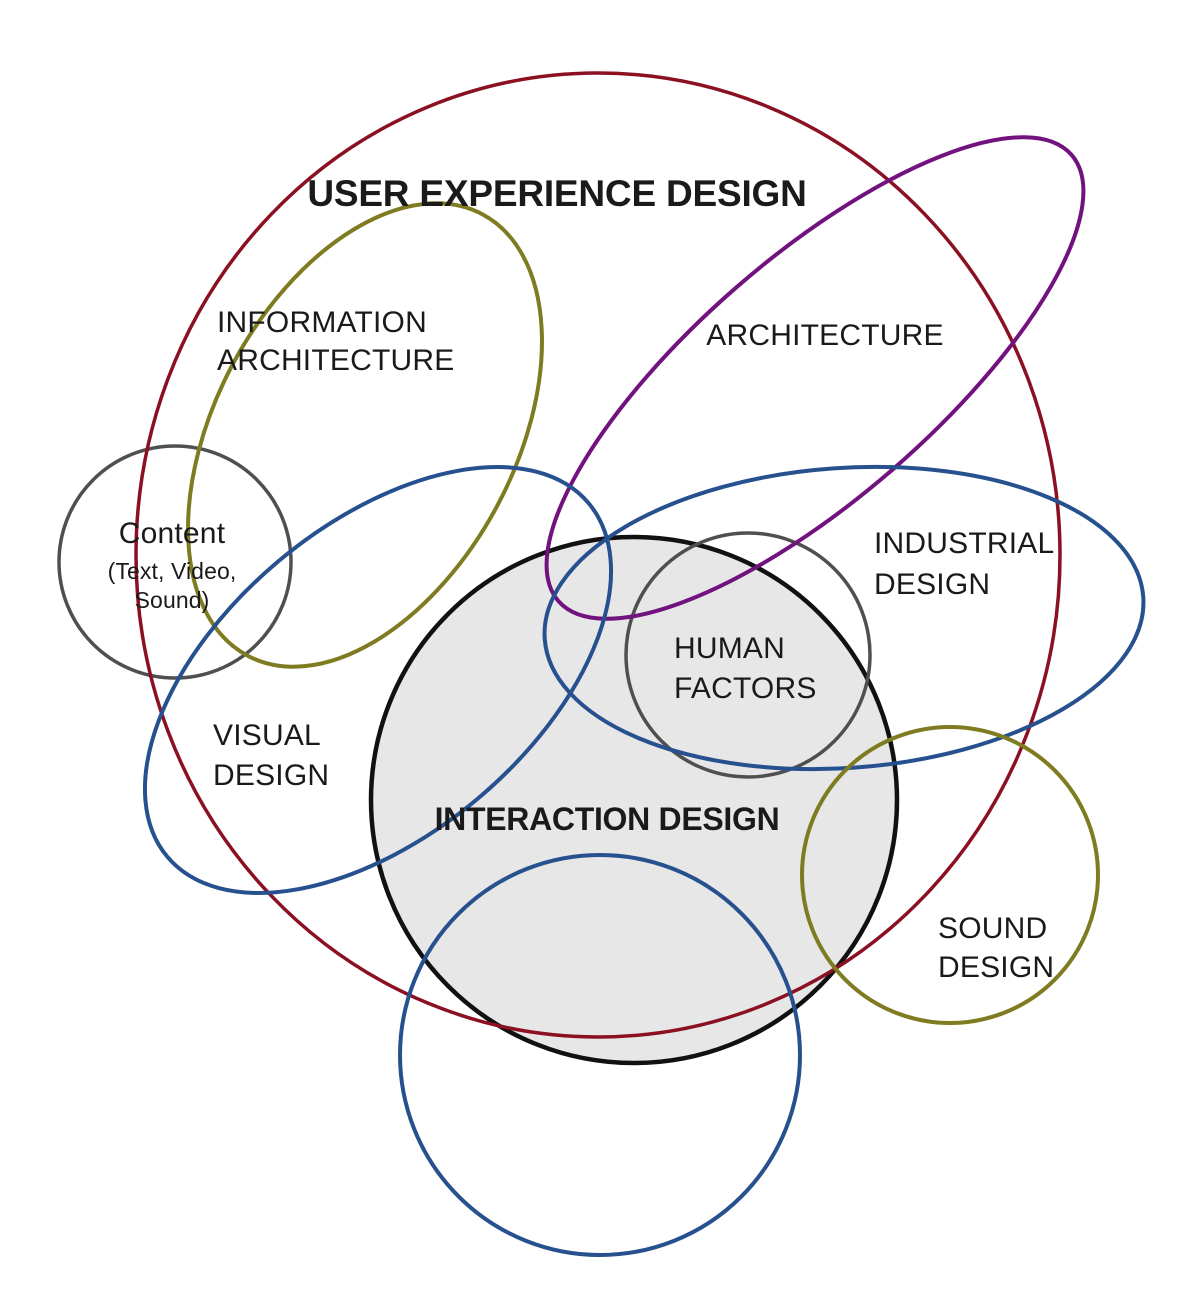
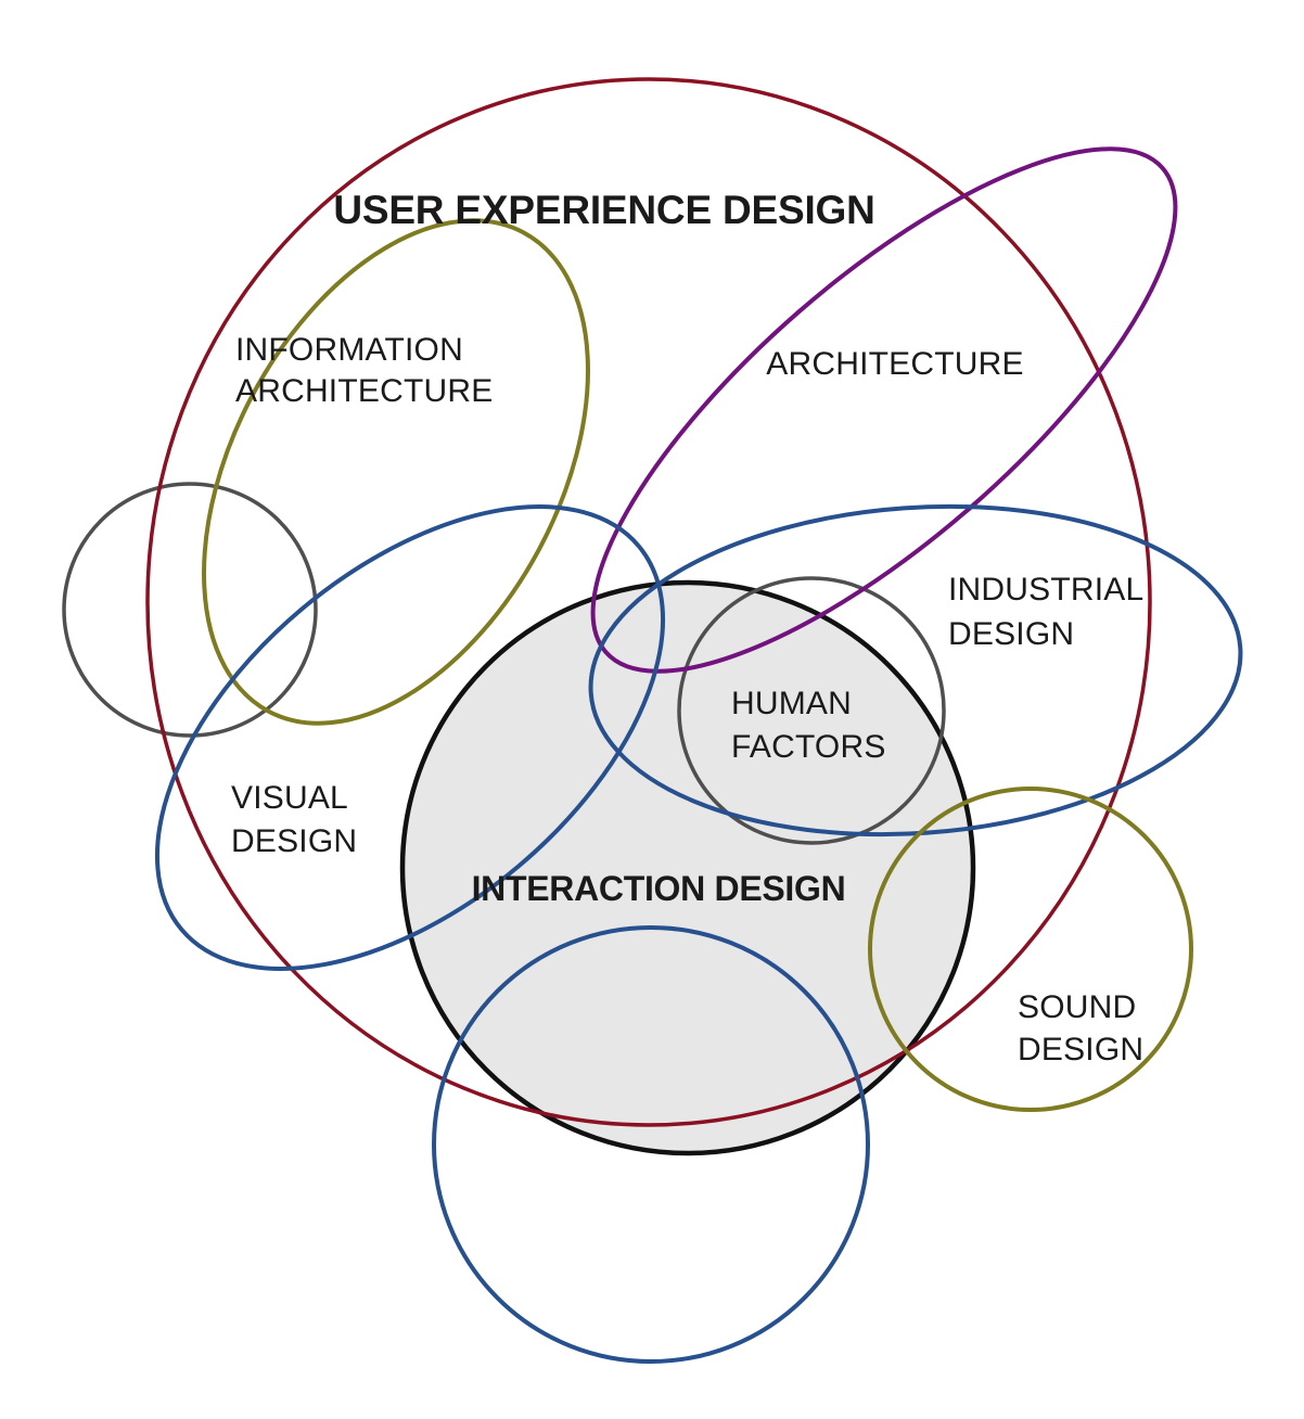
  USER EXPERIENCE DESIGN
  INFORMATION
  ARCHITECTURE
  ARCHITECTURE
- Content
- (Text, Video,
- Sound)
  INDUSTRIAL
  DESIGN
  HUMAN
  FACTORS
  VISUAL
  DESIGN
  INTERACTION DESIGN
  SOUND
  DESIGN
